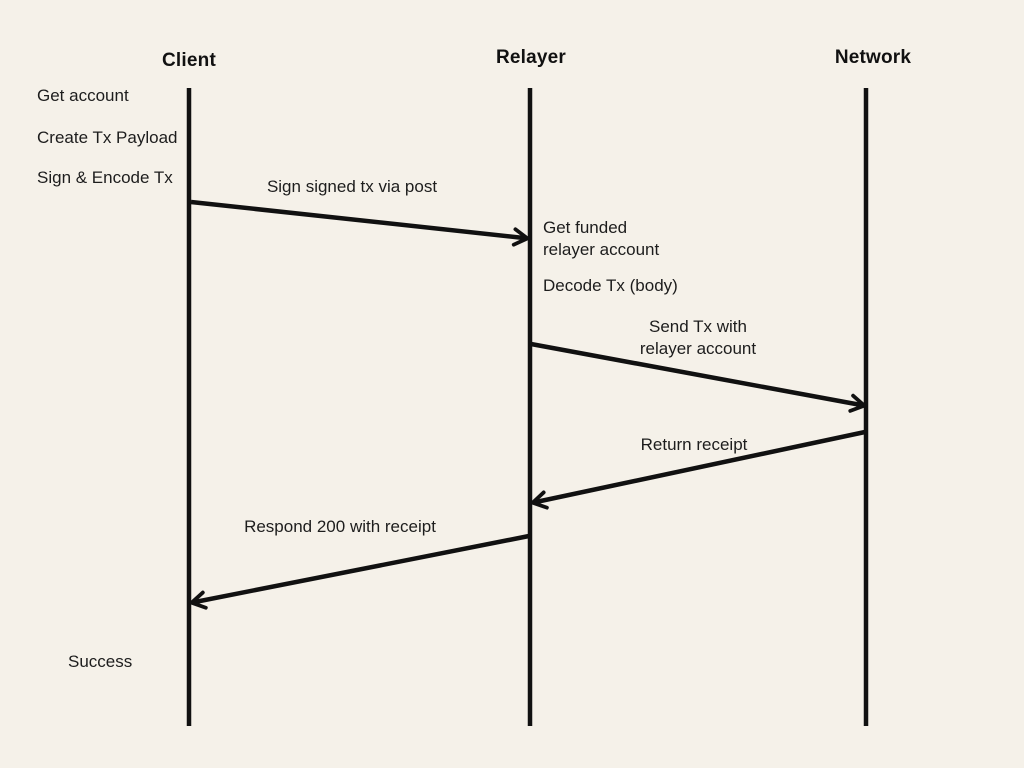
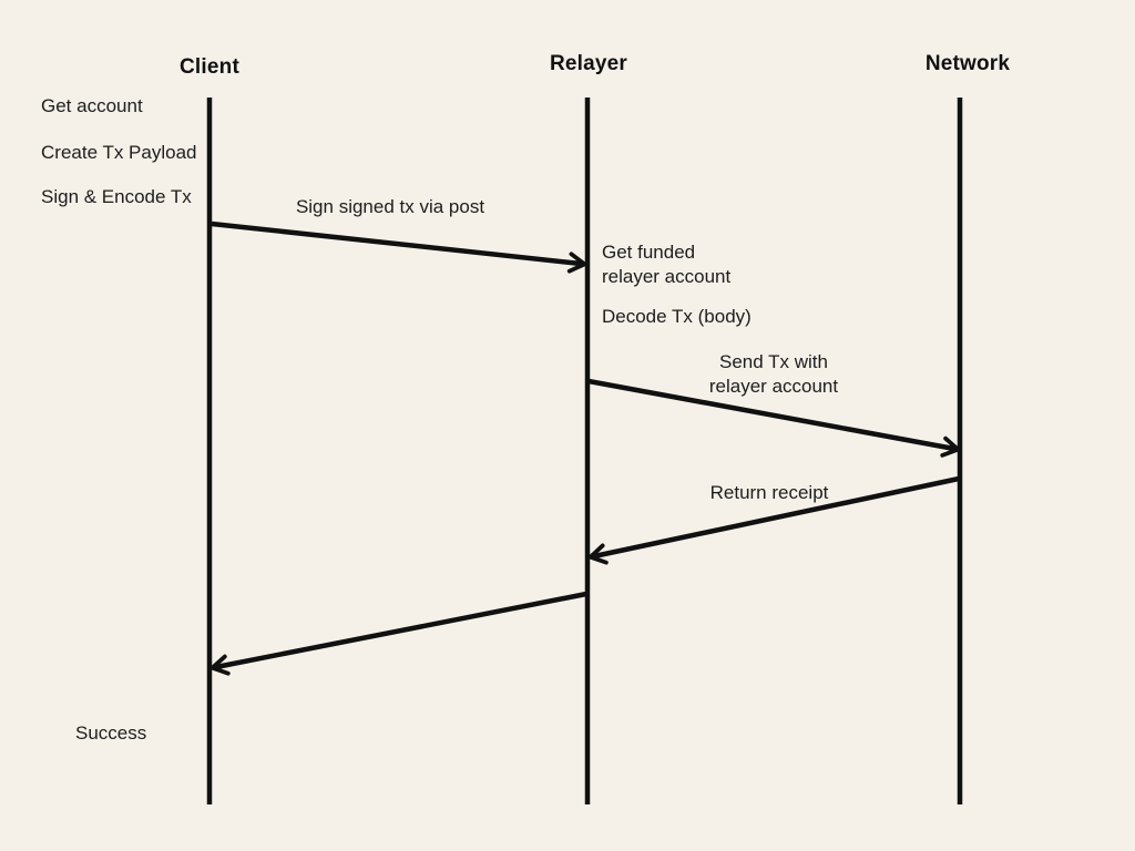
  Client
  Relayer
  Network
  Get account
  Create Tx Payload
  Sign & Encode Tx
  Get funded
  relayer account
  Decode Tx (body)
  Sign signed tx via post
  Send Tx with
  relayer account
  Return receipt
- Respond 200 with receipt
  Success
